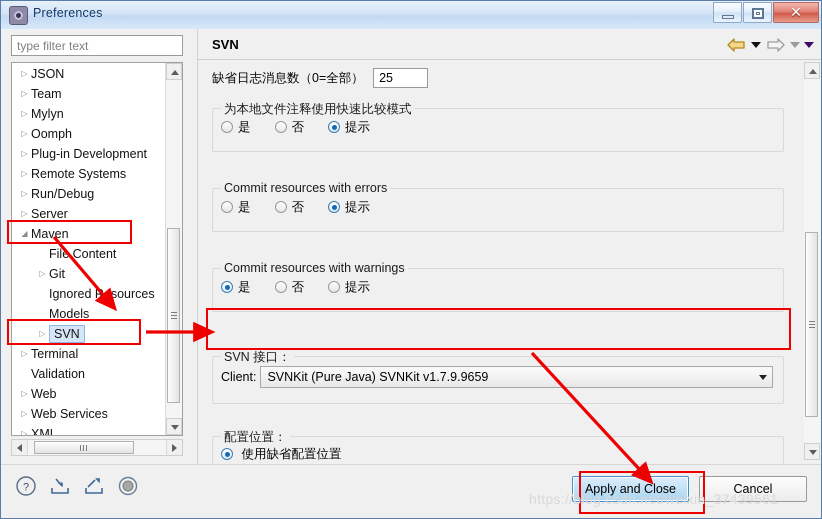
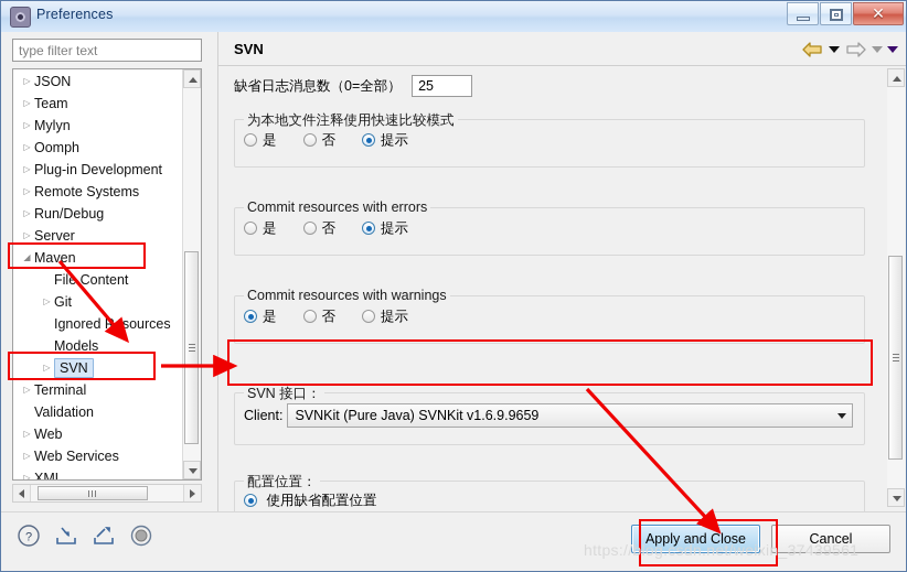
  Preferences
  ✕
  type filter text
  ▷ JSON
  ▷ Team
  ▷ Mylyn
  ▷ Oomph
  ▷ Plug-in Development
  ▷ Remote Systems
  ▷ Run/Debug
  ▷ Server
  ◢ Maven
  File Content
  ▷ Git
  Ignored Resources
  Models
  ▷ SVN
  ▷ Terminal
  Validation
  ▷ Web
  ▷ Web Services
  ▷ XML
  SVN
  缺省日志消息数（0=全部） 25
  为本地文件注释使用快速比较模式
  是 否 提示
  Commit resources with errors
  是 否 提示
  Commit resources with warnings
  是 否 提示
  SVN 接口：
  Client:
- SVNKit (Pure Java) SVNKit v1.7.9.9659
+ SVNKit (Pure Java) SVNKit v1.6.9.9659
  配置位置：
  使用缺省配置位置
  ?
  Apply and Close
  Cancel
  https://blog.csdn.net/weixin_37439561
